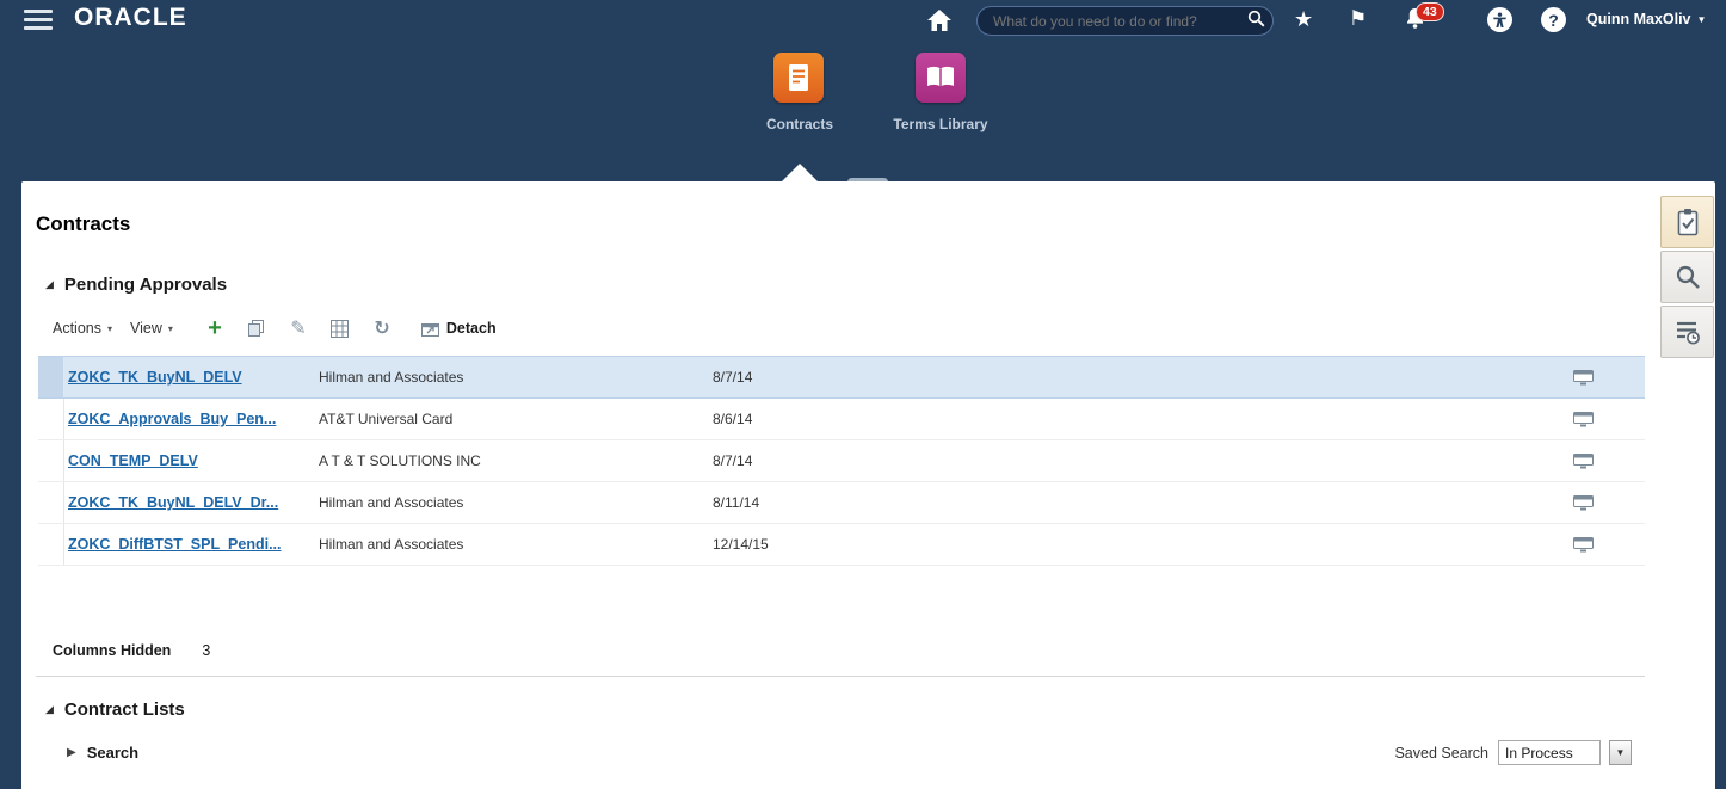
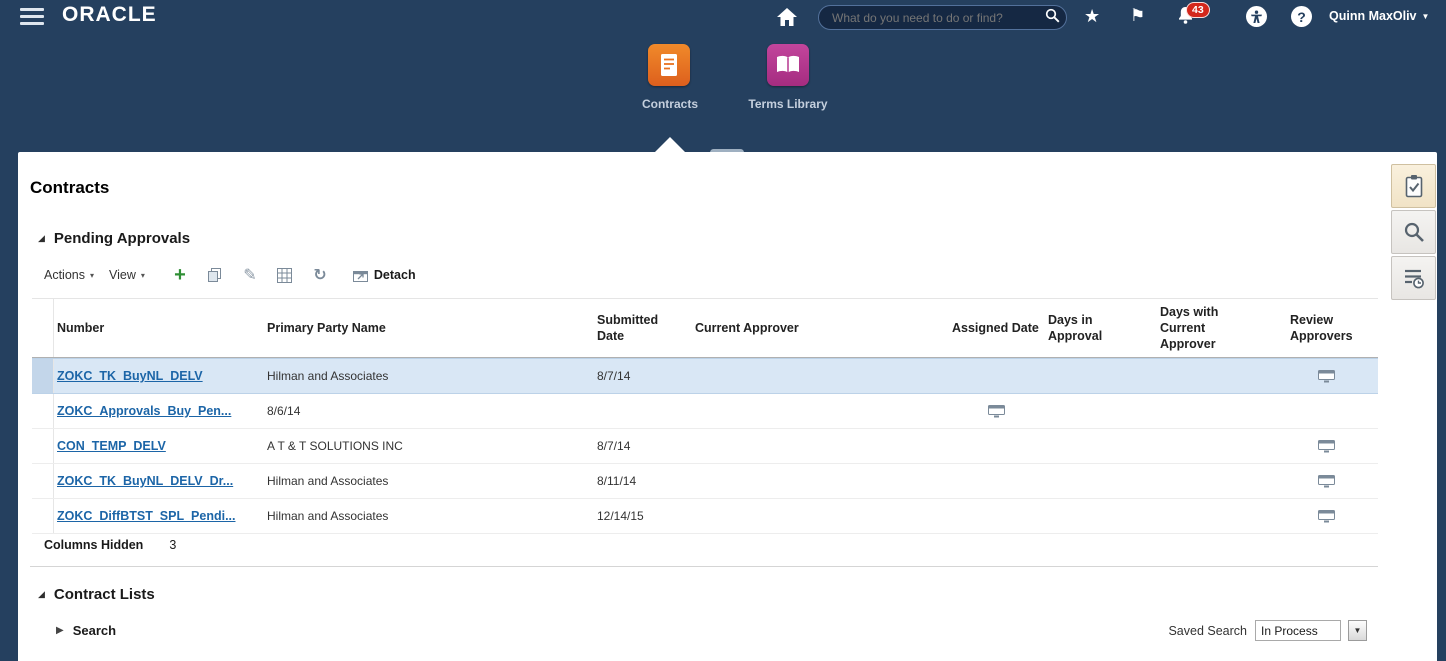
  ORACLE
  What do you need to do or find?
  ★
  ⚑
  43
  ?
  Quinn MaxOliv
  ▼
  Contracts
  Terms Library
  Contracts
  ◢
  Pending Approvals
  Actions
  ▾
  View
  ▾
  +
  ✎
  ↻
  Detach
+ Number
+ Primary Party Name
+ Submitted Date
+ Current Approver
+ Assigned Date
+ Days in Approval
+ Days with Current Approver
+ Review Approvers
  ZOKC_TK_BuyNL_DELV
  Hilman and Associates
  8/7/14
  ZOKC_Approvals_Buy_Pen...
- AT&T Universal Card
  8/6/14
  CON_TEMP_DELV
  A T & T SOLUTIONS INC
  8/7/14
  ZOKC_TK_BuyNL_DELV_Dr...
  Hilman and Associates
  8/11/14
  ZOKC_DiffBTST_SPL_Pendi...
  Hilman and Associates
  12/14/15
  Columns Hidden
  3
  ◢
  Contract Lists
  ▶
  Search
  Saved Search
  In Process
  ▼
